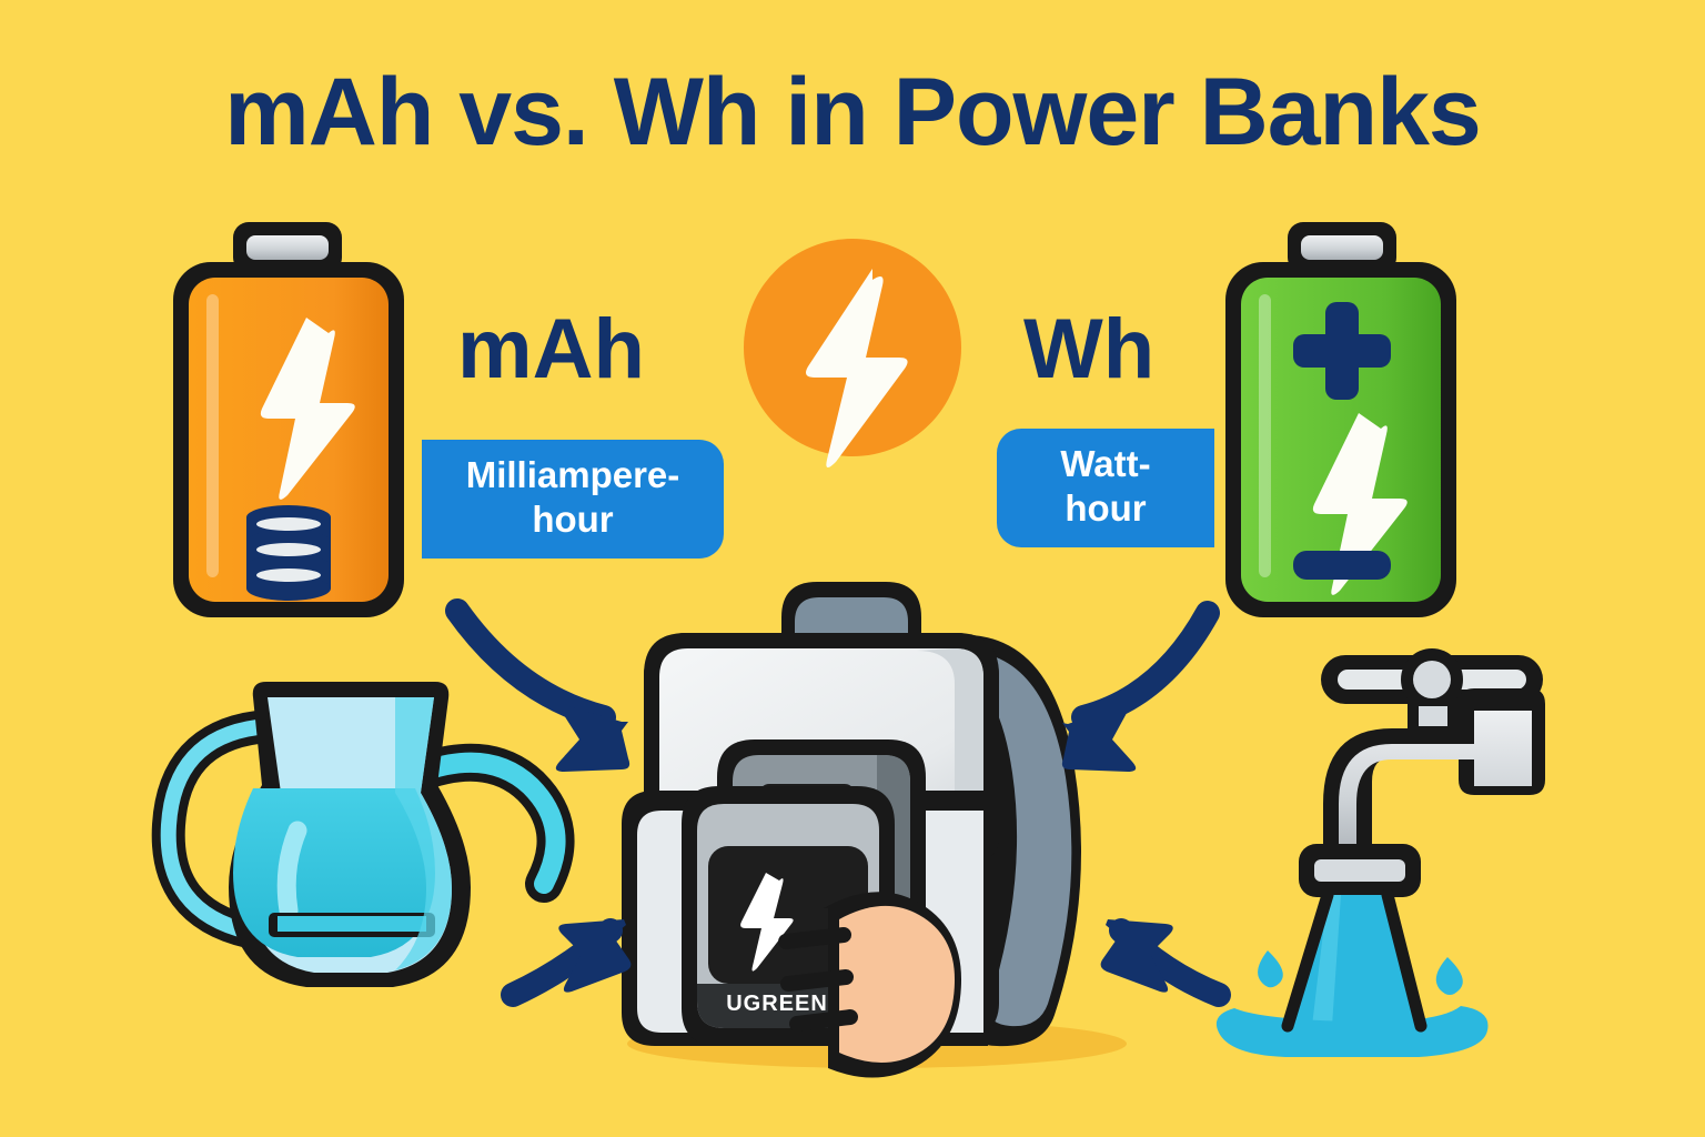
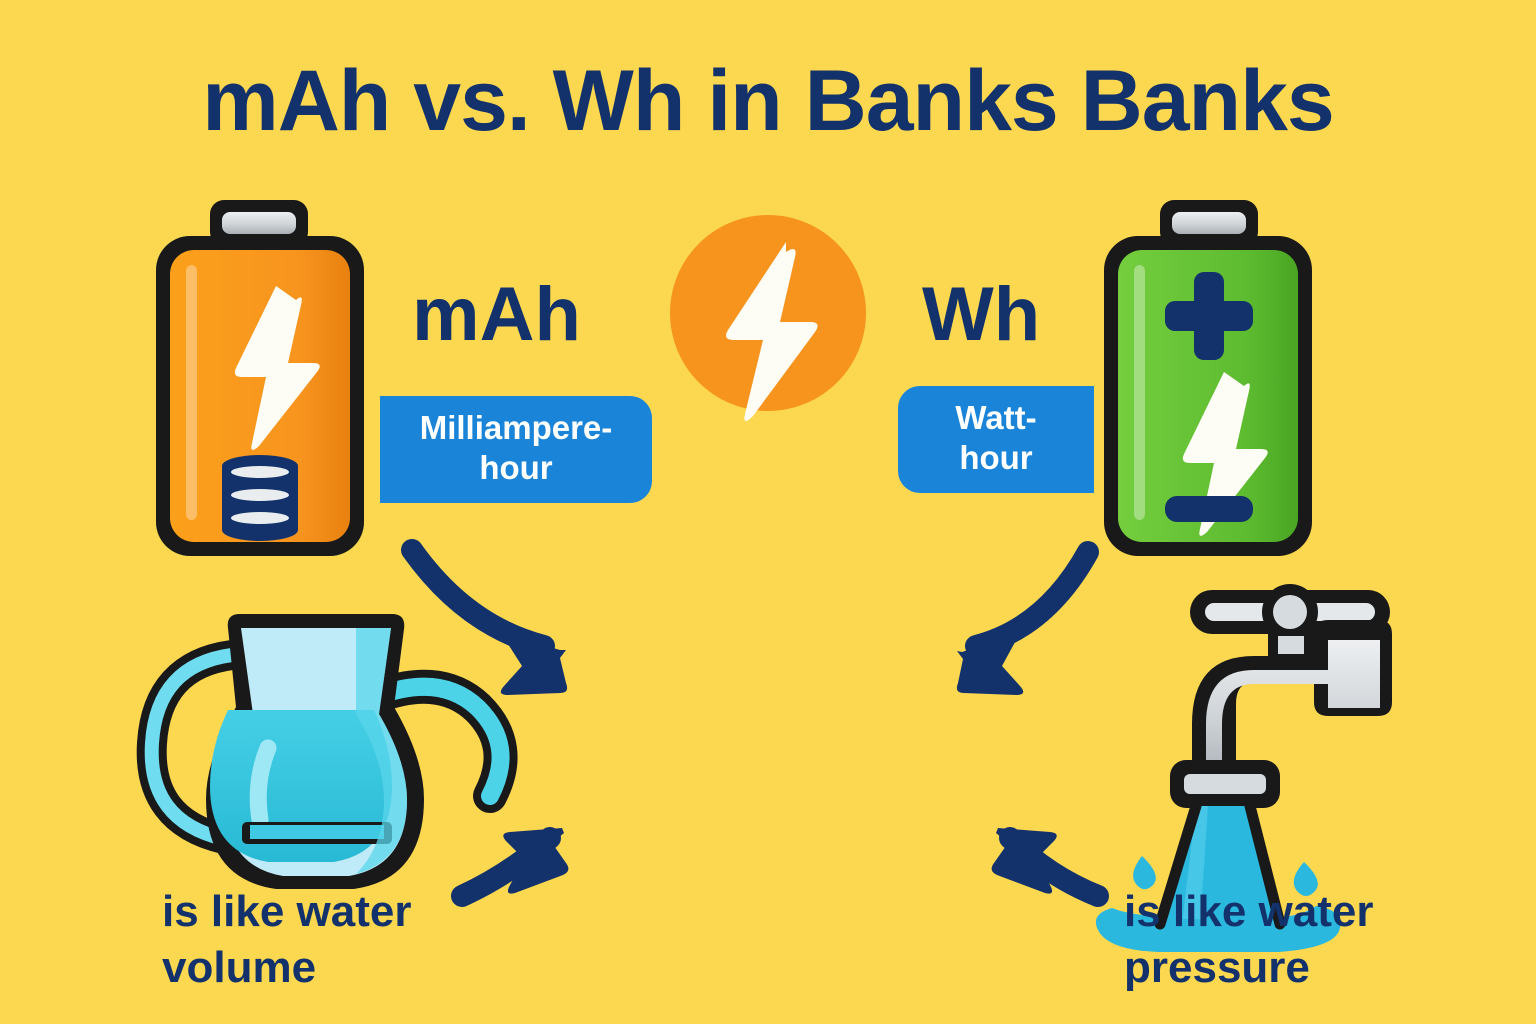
- UGREEN
- mAh vs. Wh in Power Banks
+ mAh vs. Wh in Banks Banks
  mAh
  Wh
  Milliampere-hour
  Watt-hour
+ is like water volume
+ is like water pressure
